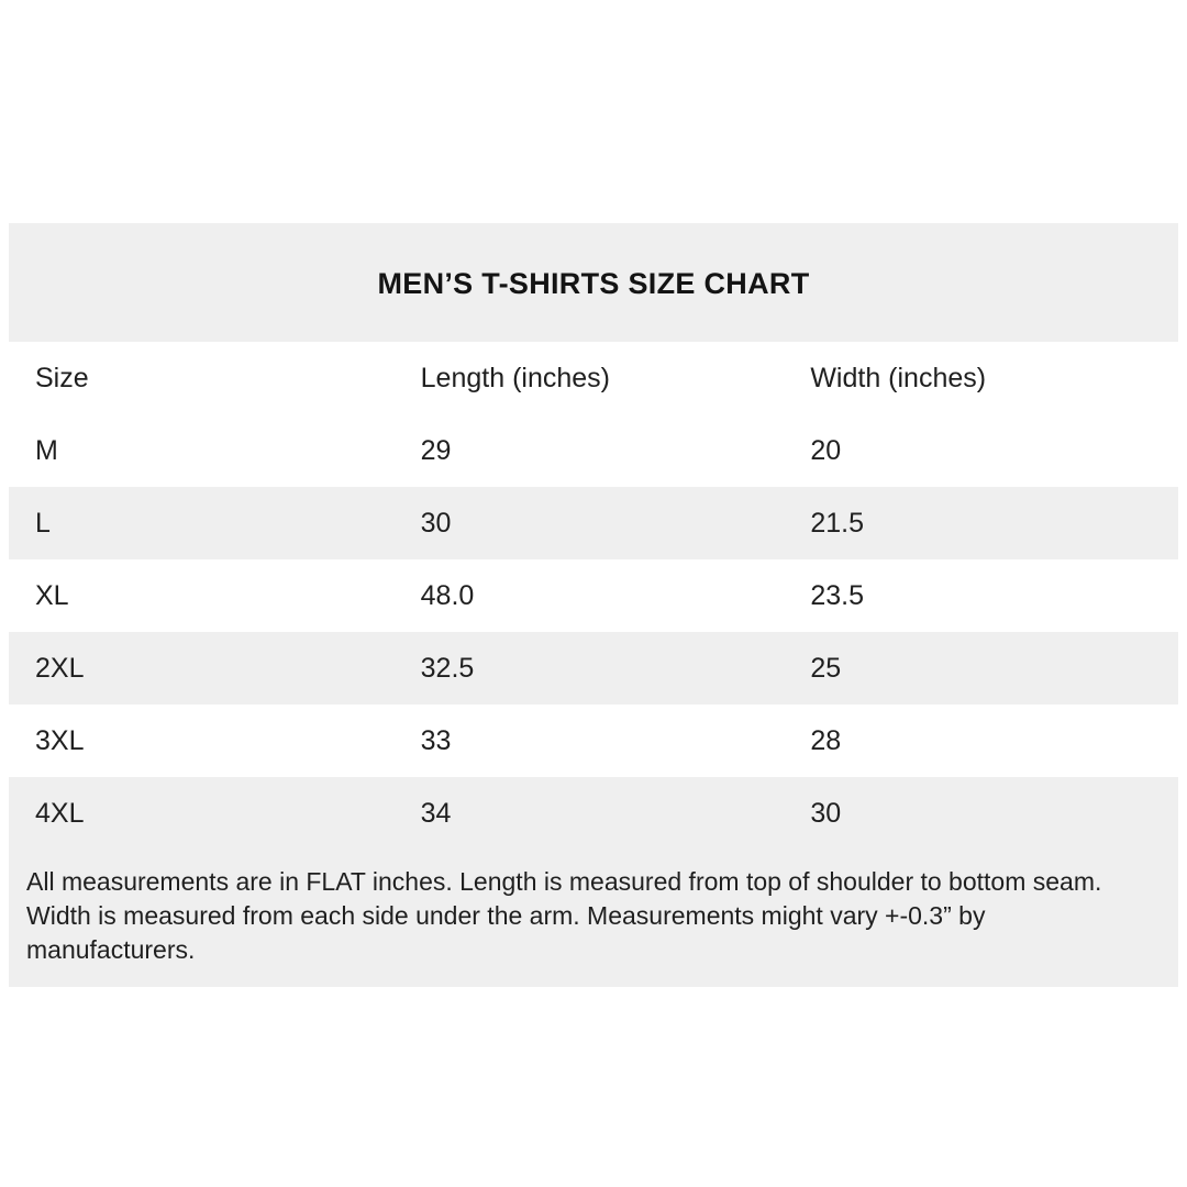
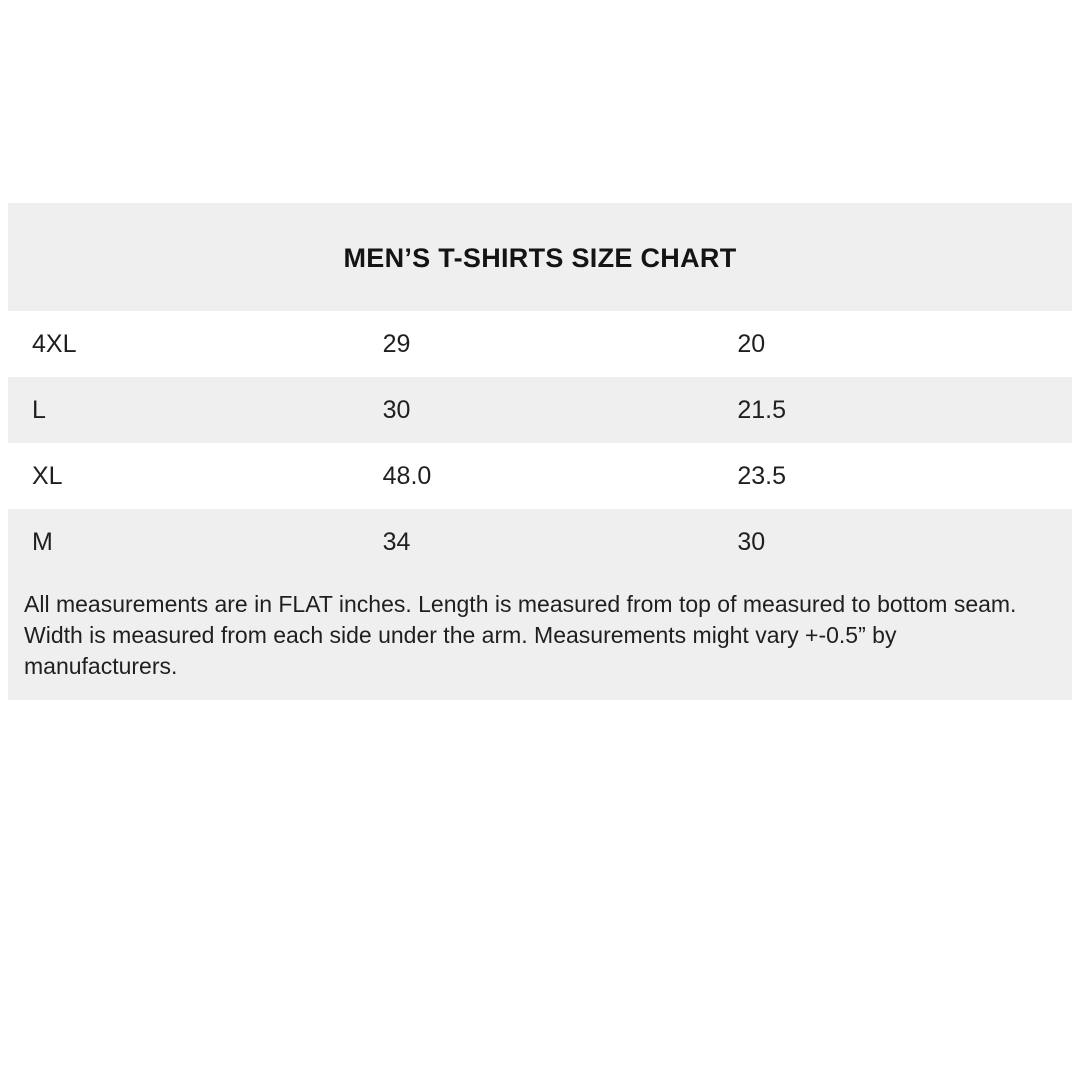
  MEN’S T-SHIRTS SIZE CHART
- Size	Length (inches)	Width (inches)
- M	29	20
+ 4XL	29	20
  L	30	21.5
  XL	48.0	23.5
- 2XL	32.5	25
- 3XL	33	28
- 4XL	34	30
+ M	34	30
- All measurements are in FLAT inches. Length is measured from top of shoulder to bottom seam.
+ All measurements are in FLAT inches. Length is measured from top of measured to bottom seam.
- Width is measured from each side under the arm. Measurements might vary +-0.3” by manufacturers.
+ Width is measured from each side under the arm. Measurements might vary +-0.5” by manufacturers.
